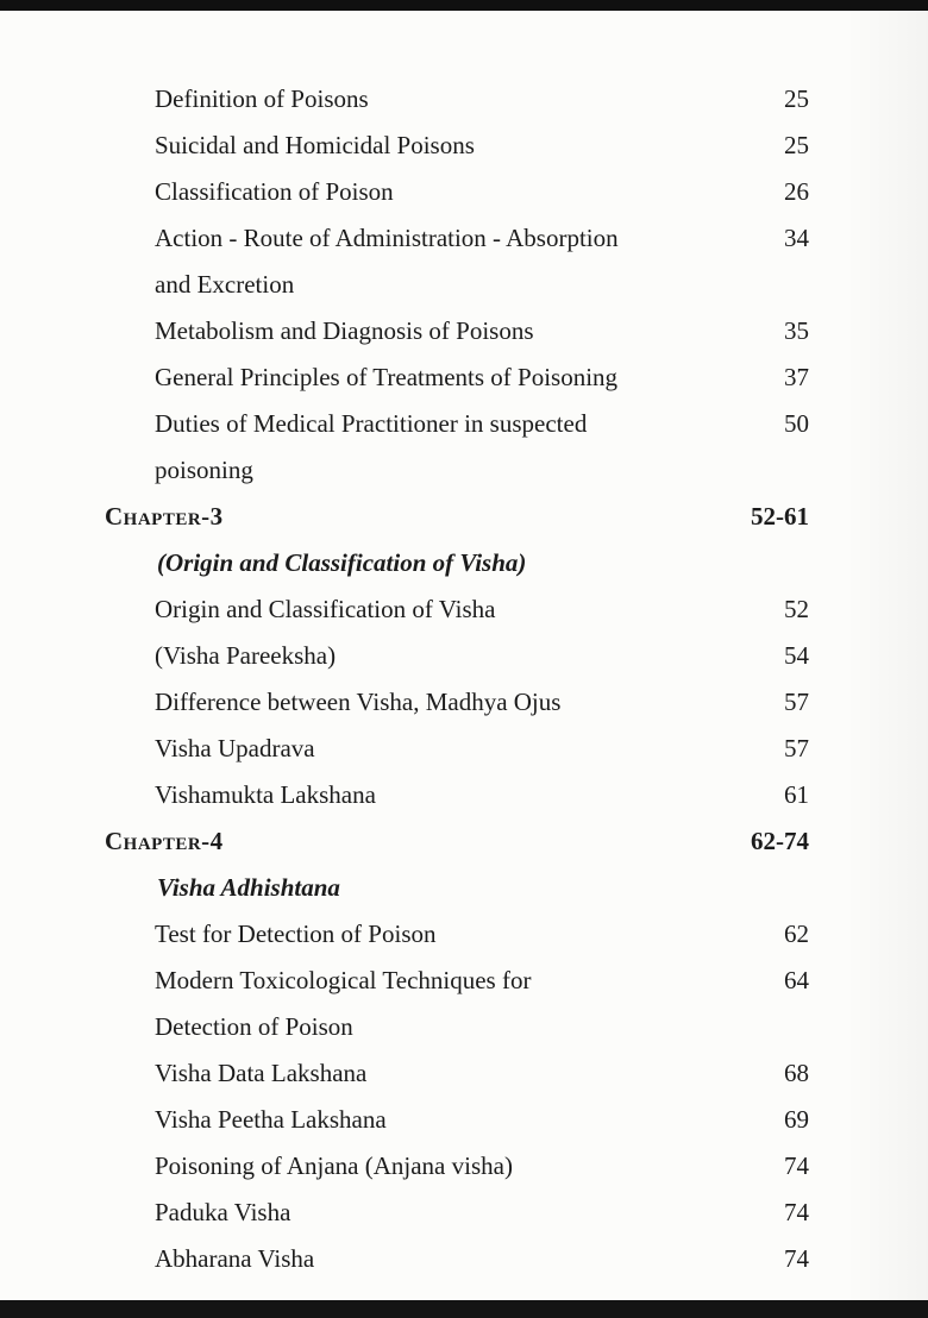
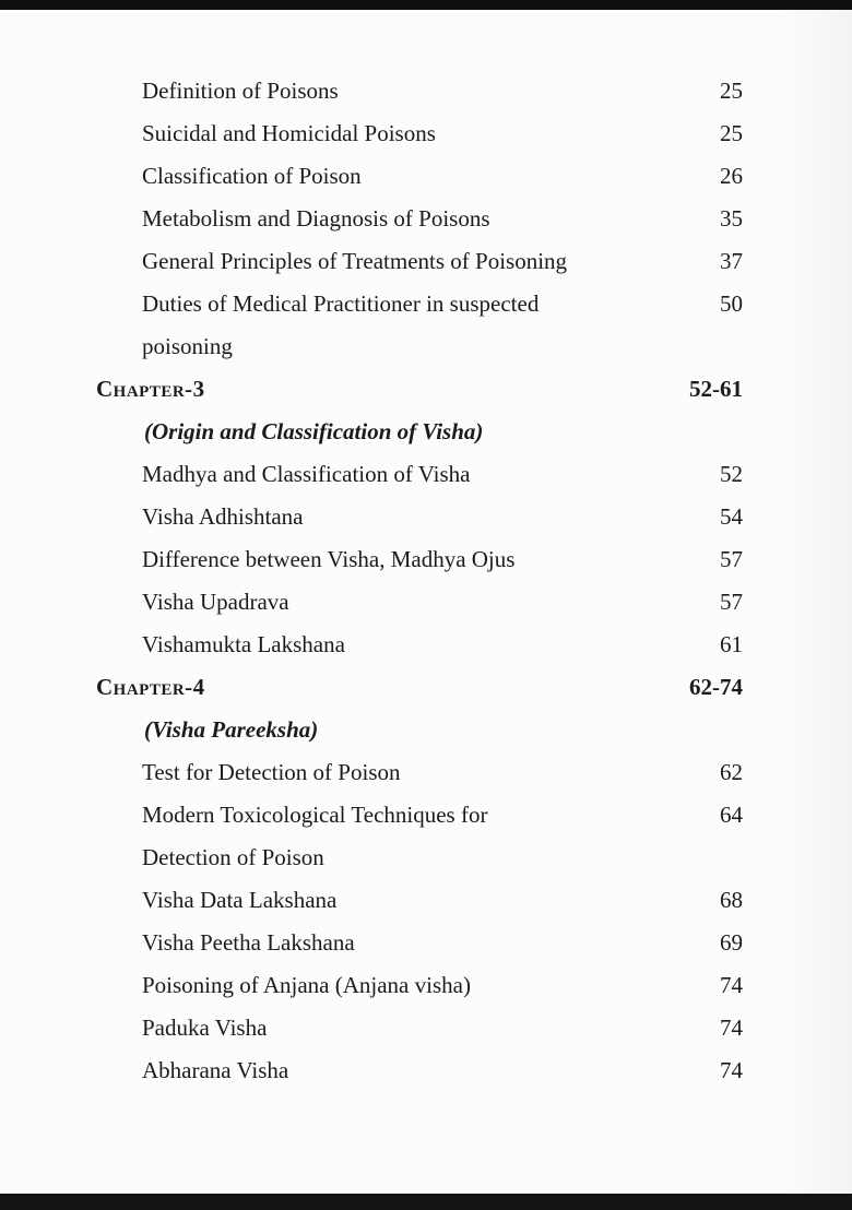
  Definition of Poisons
  25
  Suicidal and Homicidal Poisons
  25
  Classification of Poison
  26
- Action - Route of Administration - Absorption
- and Excretion
- 34
  Metabolism and Diagnosis of Poisons
  35
  General Principles of Treatments of Poisoning
  37
  Duties of Medical Practitioner in suspected
  poisoning
  50
  Chapter-3
  52-61
  (Origin and Classification of Visha)
- Origin and Classification of Visha
+ Madhya and Classification of Visha
  52
- (Visha Pareeksha)
+ Visha Adhishtana
  54
  Difference between Visha, Madhya Ojus
  57
  Visha Upadrava
  57
  Vishamukta Lakshana
  61
  Chapter-4
  62-74
- Visha Adhishtana
+ (Visha Pareeksha)
  Test for Detection of Poison
  62
  Modern Toxicological Techniques for
  Detection of Poison
  64
  Visha Data Lakshana
  68
  Visha Peetha Lakshana
  69
  Poisoning of Anjana (Anjana visha)
  74
  Paduka Visha
  74
  Abharana Visha
  74
